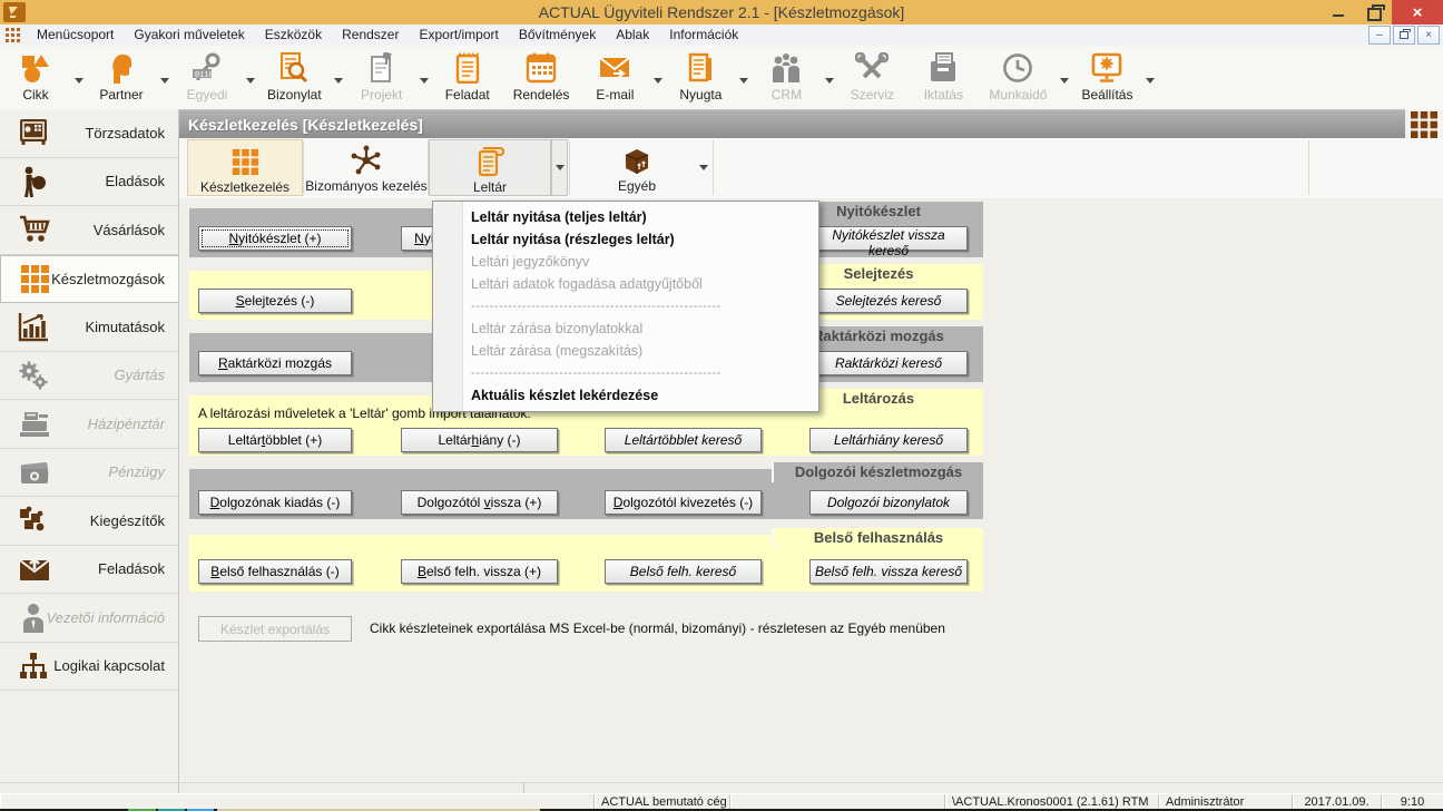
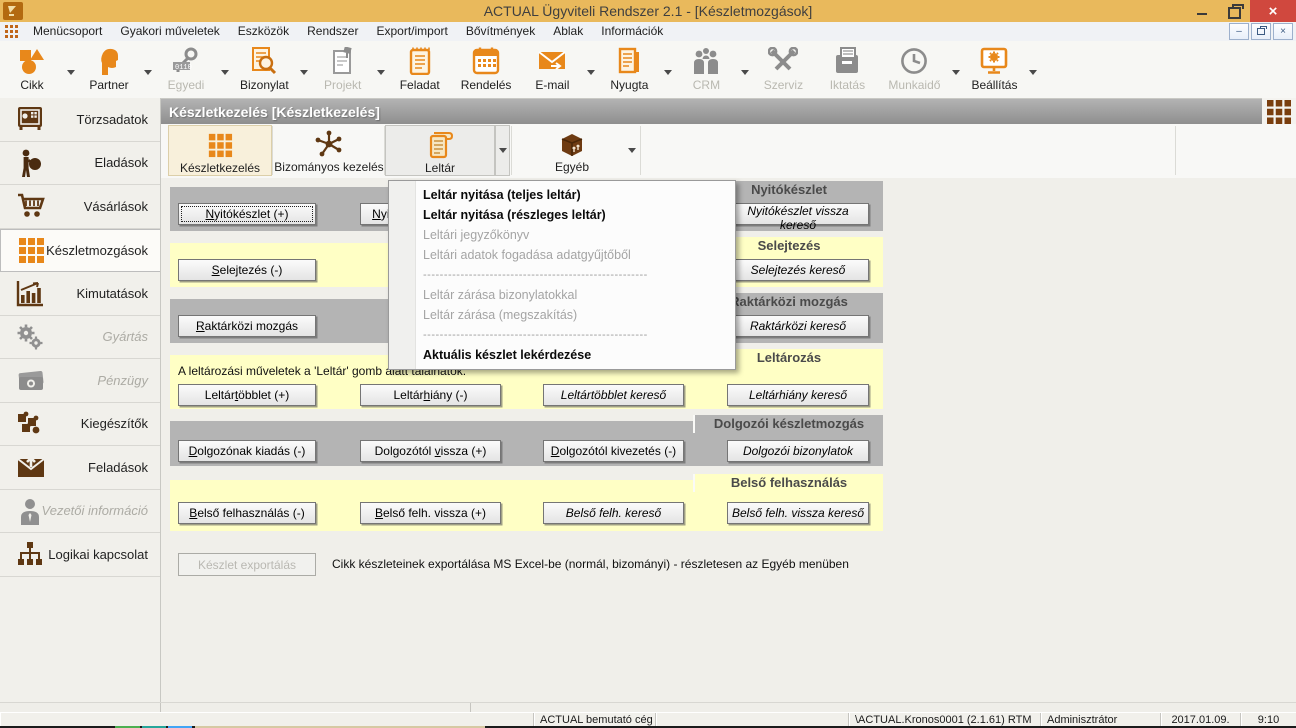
  ACTUAL Ügyviteli Rendszer 2.1 - [Készletmozgások]
  ×
  Menücsoport
  Gyakori műveletek
  Eszközök
  Rendszer
  Export/import
  Bővítmények
  Ablak
  Információk
  –
  ×
  Cikk
  Partner
  0110
  Egyedi
  Bizonylat
  Projekt
  Feladat
  Rendelés
  E-mail
  Nyugta
  CRM
  Szerviz
  Iktatás
  Munkaidő
  Beállítás
  Törzsadatok
  Eladások
  Vásárlások
  Készletmozgások
  Kimutatások
  Gyártás
- Házipénztár
  Pénzügy
  Kiegészítők
  Feladások
  Vezetői információ
  Logikai kapcsolat
  Készletkezelés [Készletkezelés]
  Készletkezelés
  Bizományos kezelés
  Leltár
  Egyéb
  Nyitókészlet
  Nyitókészlet (+)
  Nyitókészlet vissza kereső
  Selejtezés
  Selejtezés (-)
  Selejtezés kereső
  aktárközi mozgás
  Raktárközi mozgás
  Raktárközi kereső
  Leltározás
- A leltározási műveletek a 'Leltár' gomb import találhatók.
+ A leltározási műveletek a 'Leltár' gomb alatt találhatók.
  Leltártöbblet (+)
  Leltárhiány (-)
  Leltártöbblet kereső
  Leltárhiány kereső
  Dolgozói készletmozgás
  Dolgozónak kiadás (-)
  Dolgozótól vissza (+)
  Dolgozótól kivezetés (-)
  Dolgozói bizonylatok
  Belső felhasználás
  Belső felhasználás (-)
  Belső felh. vissza (+)
  Belső felh. kereső
  Belső felh. vissza kereső
  Készlet exportálás
  Cikk készleteinek exportálása MS Excel-be (normál, bizományi) - részletesen az Egyéb menüben
  Leltár nyitása (teljes leltár)
  Leltár nyitása (részleges leltár)
  Leltári jegyzőkönyv
  Leltári adatok fogadása adatgyűjtőből
  ------------------------------------------------------
  Leltár zárása bizonylatokkal
  Leltár zárása (megszakítás)
  ------------------------------------------------------
  Aktuális készlet lekérdezése
  ACTUAL bemutató cég
  \ACTUAL.Kronos0001 (2.1.61) RTM
  Adminisztrátor
  2017.01.09.
  9:10
